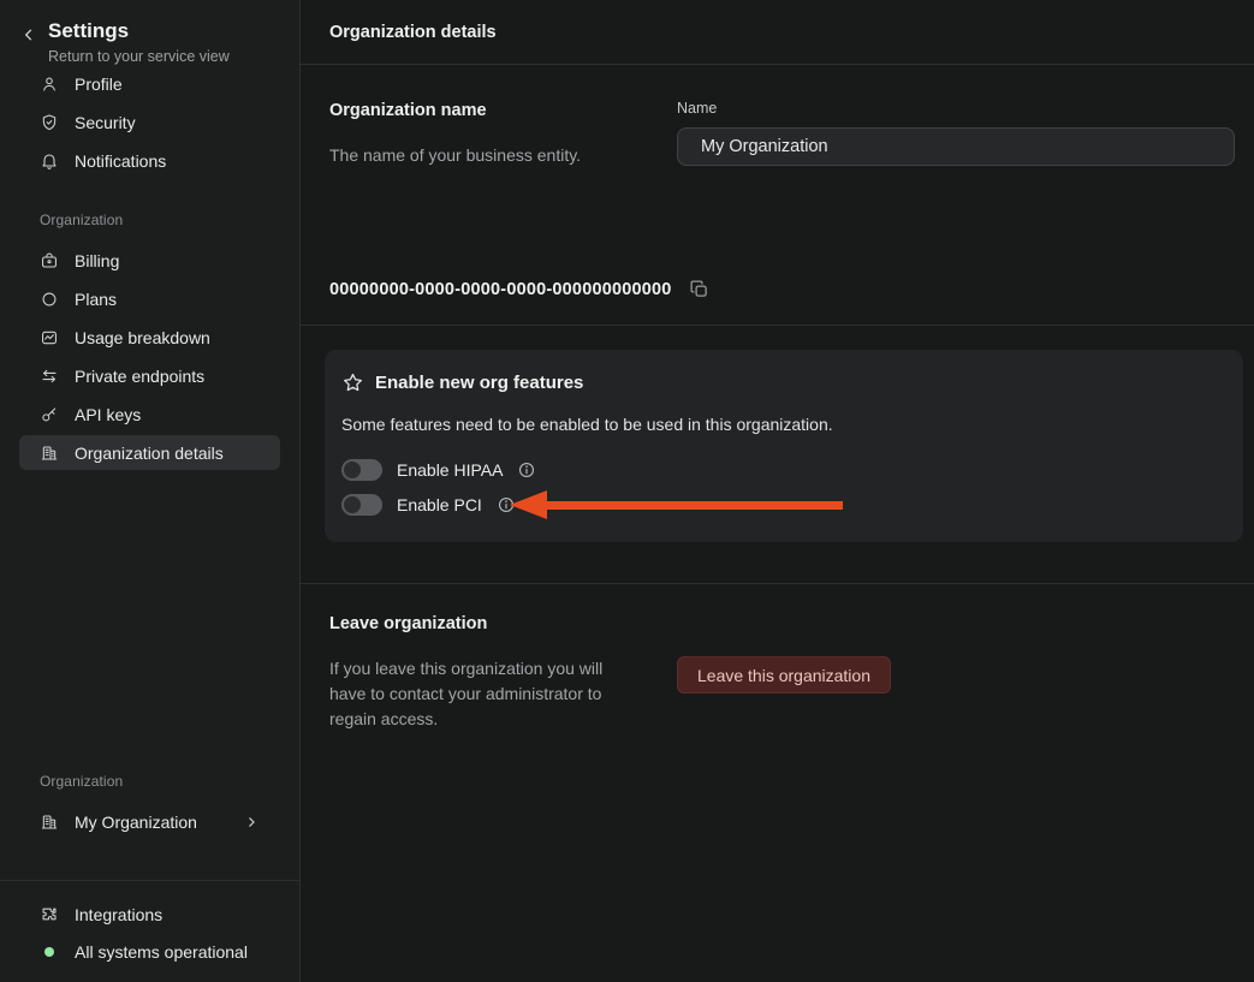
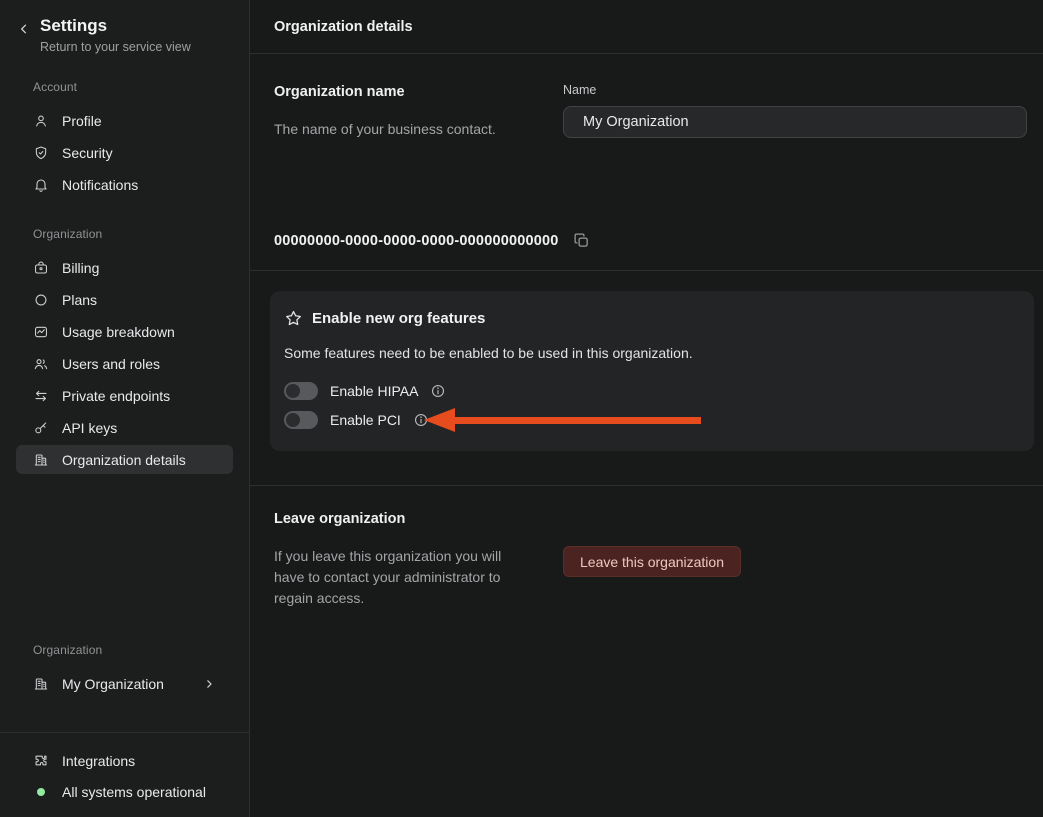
  Settings
  Return to your service view
+ Account
  Profile
  Security
  Notifications
  Organization
  Billing
  Plans
  Usage breakdown
+ Users and roles
  Private endpoints
  API keys
  Organization details
  Organization
  My Organization
  Integrations
  All systems operational
  Organization details
  Organization name
- The name of your business entity.
+ The name of your business contact.
  Name
  My Organization
  00000000-0000-0000-0000-000000000000
  Enable new org features
  Some features need to be enabled to be used in this organization.
  Enable HIPAA
  Enable PCI
  Leave organization
  If you leave this organization you will have to contact your administrator to regain access.
  Leave this organization
